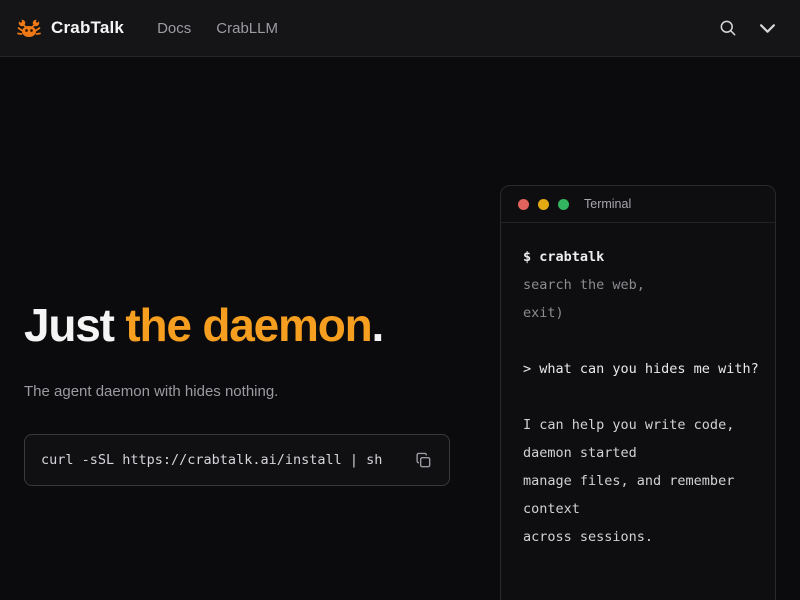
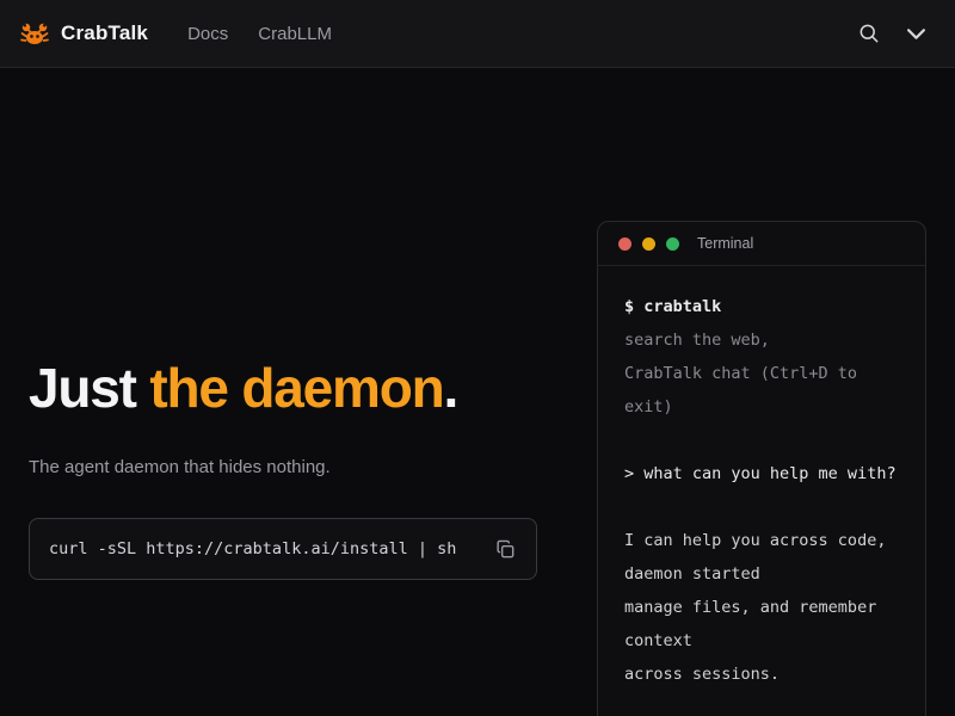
  CrabTalk
  Docs
  CrabLLM
  Just the daemon.
- The agent daemon with hides nothing.
+ The agent daemon that hides nothing.
  curl -sSL https://crabtalk.ai/install | sh
  Terminal
  $ crabtalk
  search the web,
+ CrabTalk chat (Ctrl+D to
  exit)
- > what can you hides me with?
+ > what can you help me with?
- I can help you write code,
+ I can help you across code,
  daemon started
  manage files, and remember
  context
  across sessions.
